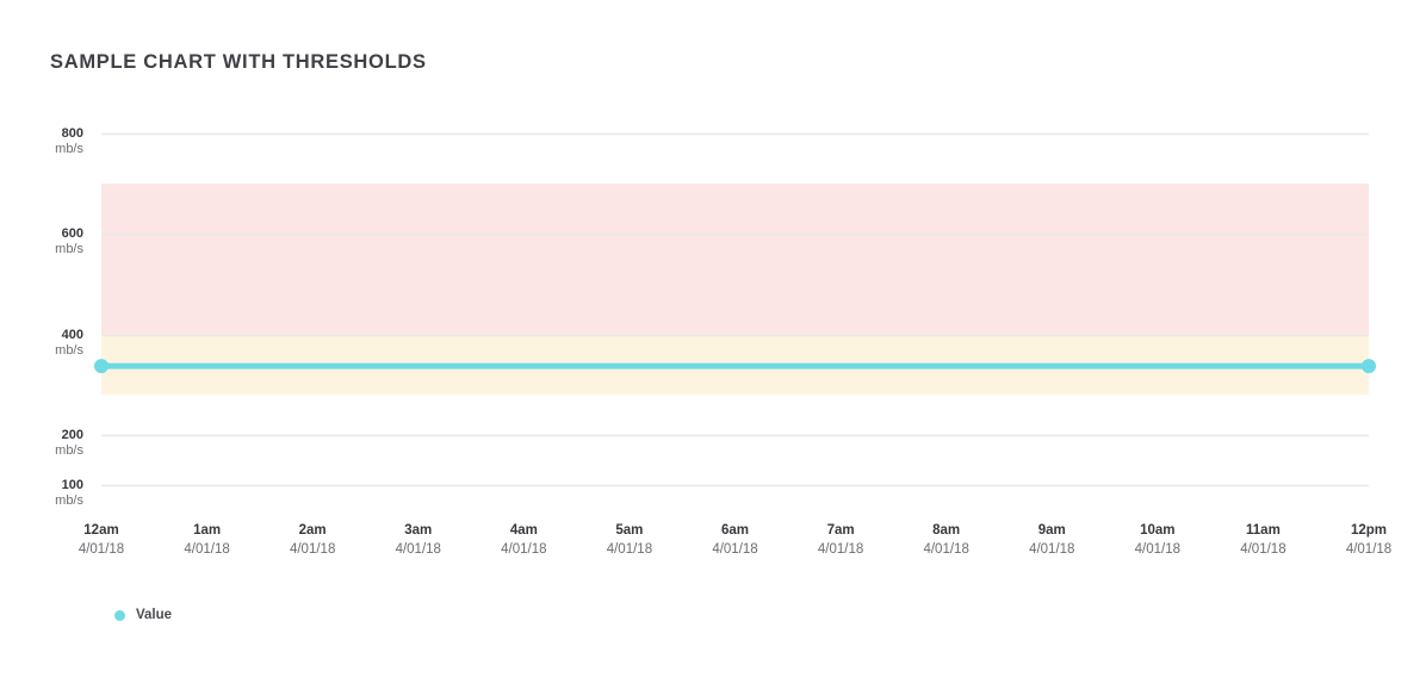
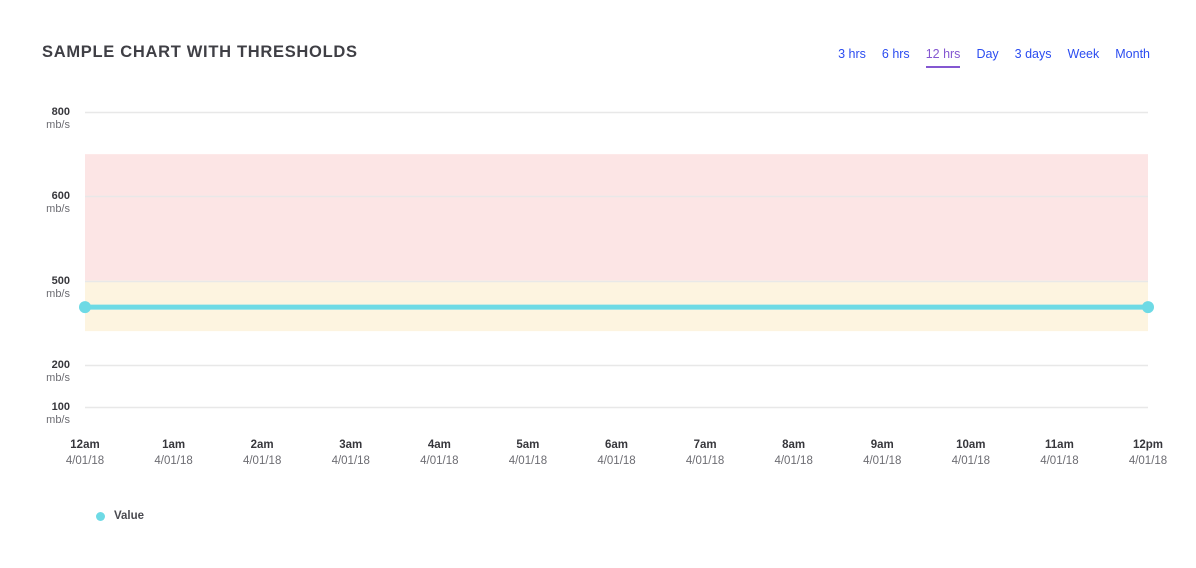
  SAMPLE CHART WITH THRESHOLDS
+ 3 hrs
+ 6 hrs
+ 12 hrs
+ Day
+ 3 days
+ Week
+ Month
  800
  mb/s
  600
  mb/s
- 400
+ 500
  mb/s
  200
  mb/s
  100
  mb/s
  12am
  4/01/18
  1am
  4/01/18
  2am
  4/01/18
  3am
  4/01/18
  4am
  4/01/18
  5am
  4/01/18
  6am
  4/01/18
  7am
  4/01/18
  8am
  4/01/18
  9am
  4/01/18
  10am
  4/01/18
  11am
  4/01/18
  12pm
  4/01/18
  Value
